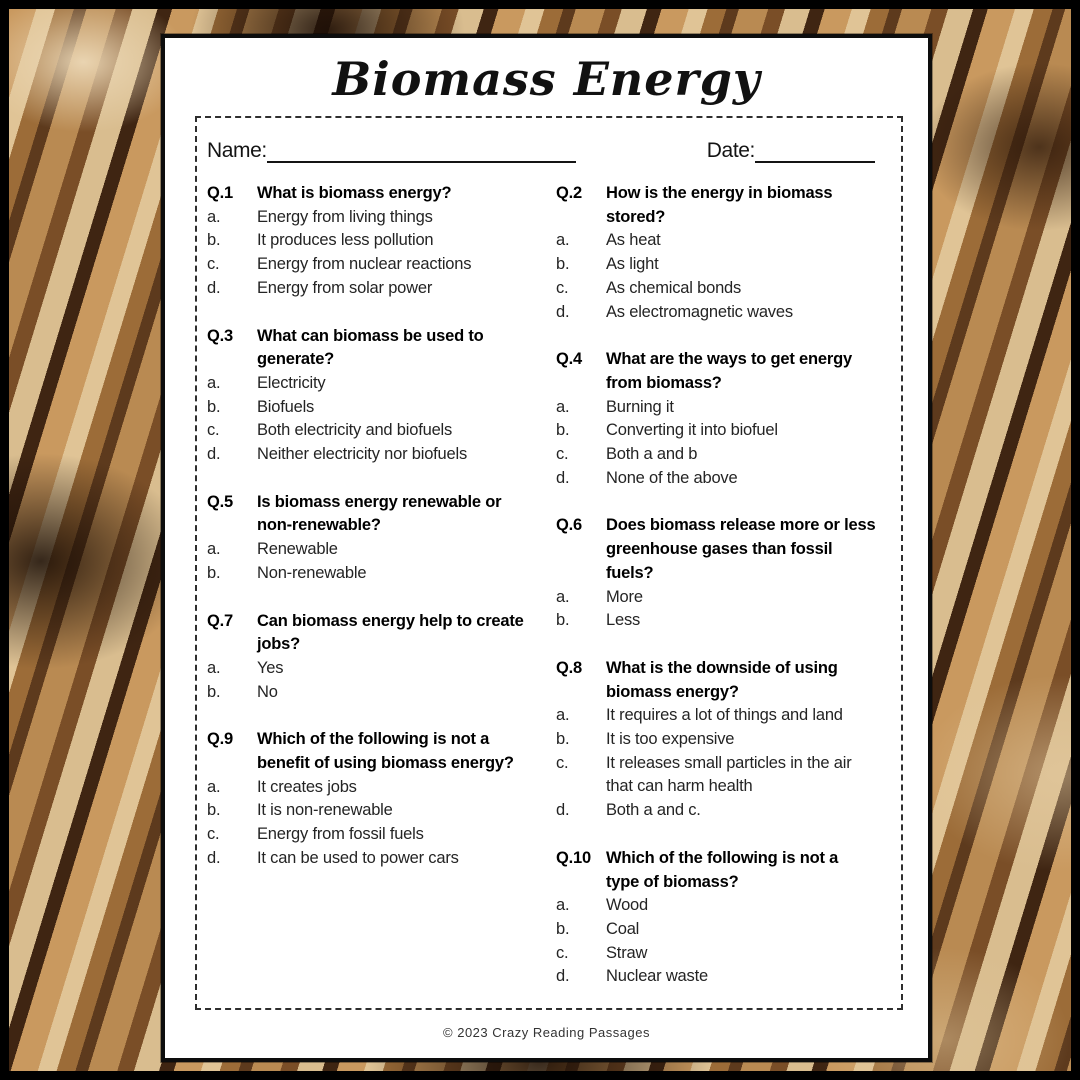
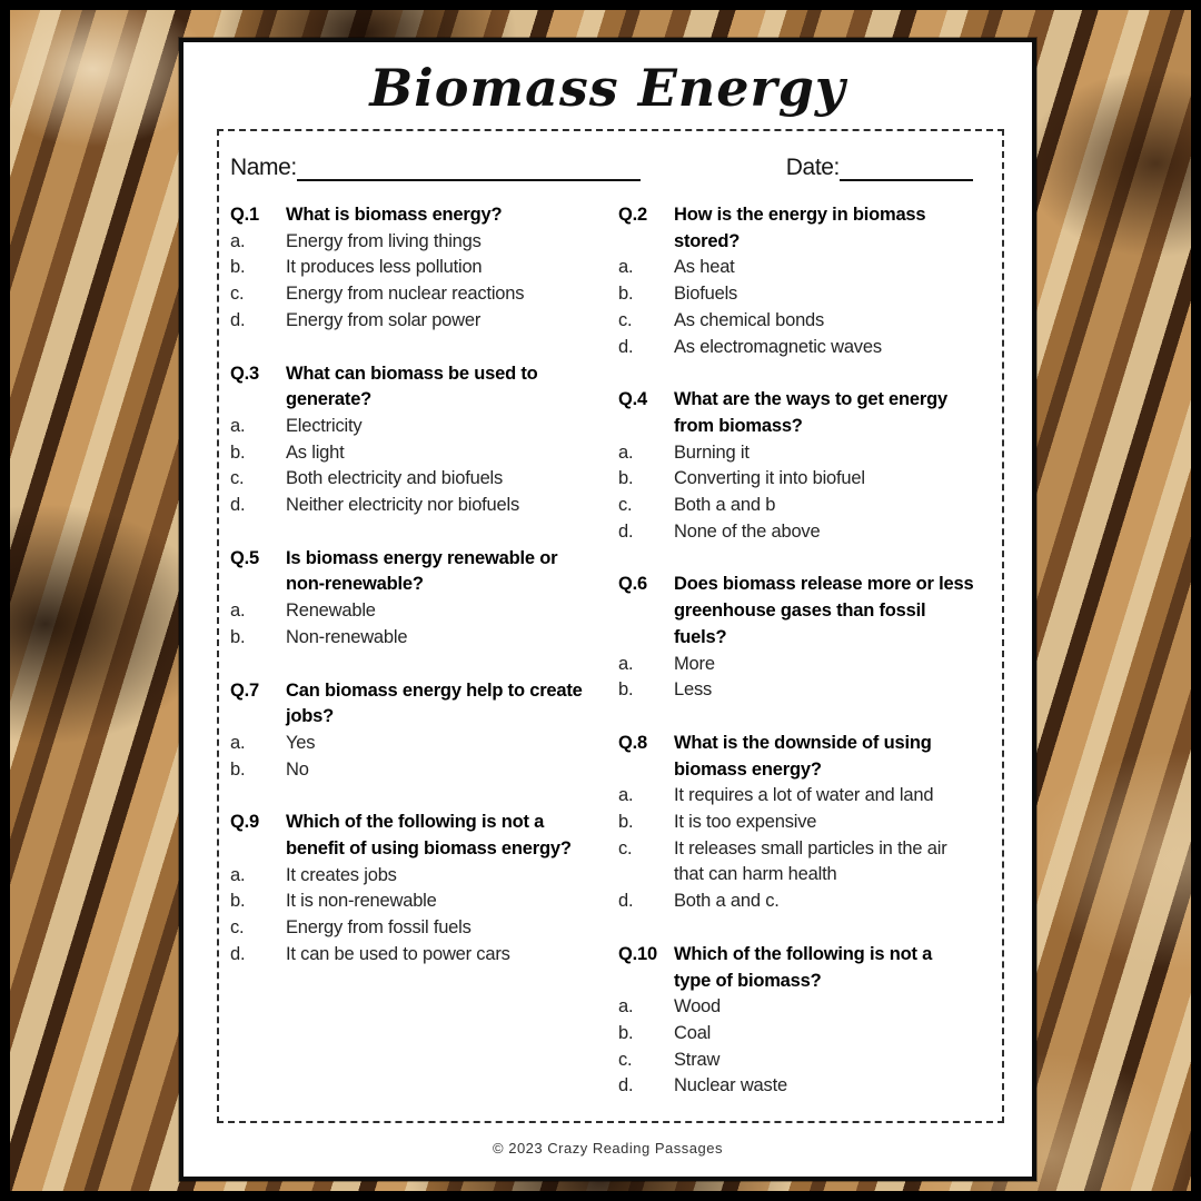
  Biomass Energy
  Name:
  Date:
  Q.1
  What is biomass energy?
  a.
  Energy from living things
  b.
  It produces less pollution
  c.
  Energy from nuclear reactions
  d.
  Energy from solar power
  Q.3
  What can biomass be used to
  generate?
  a.
  Electricity
  b.
- Biofuels
+ As light
  c.
  Both electricity and biofuels
  d.
  Neither electricity nor biofuels
  Q.5
  Is biomass energy renewable or
  non-renewable?
  a.
  Renewable
  b.
  Non-renewable
  Q.7
  Can biomass energy help to create
  jobs?
  a.
  Yes
  b.
  No
  Q.9
  Which of the following is not a
  benefit of using biomass energy?
  a.
  It creates jobs
  b.
  It is non-renewable
  c.
  Energy from fossil fuels
  d.
  It can be used to power cars
  Q.2
  How is the energy in biomass
  stored?
  a.
  As heat
  b.
- As light
+ Biofuels
  c.
  As chemical bonds
  d.
  As electromagnetic waves
  Q.4
  What are the ways to get energy
  from biomass?
  a.
  Burning it
  b.
  Converting it into biofuel
  c.
  Both a and b
  d.
  None of the above
  Q.6
  Does biomass release more or less
  greenhouse gases than fossil
  fuels?
  a.
  More
  b.
  Less
  Q.8
  What is the downside of using
  biomass energy?
  a.
- It requires a lot of things and land
+ It requires a lot of water and land
  b.
  It is too expensive
  c.
  It releases small particles in the air
  that can harm health
  d.
  Both a and c.
  Q.10
  Which of the following is not a
  type of biomass?
  a.
  Wood
  b.
  Coal
  c.
  Straw
  d.
  Nuclear waste
  © 2023 Crazy Reading Passages
